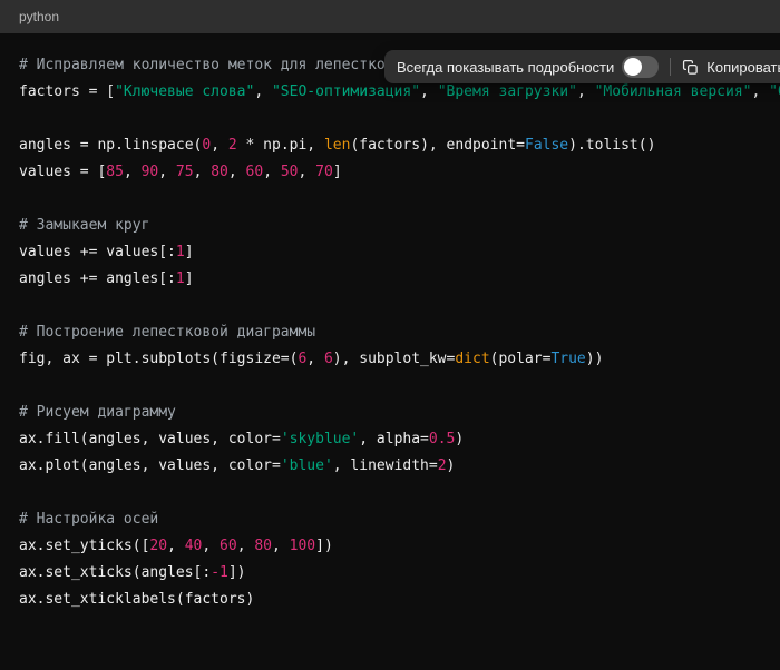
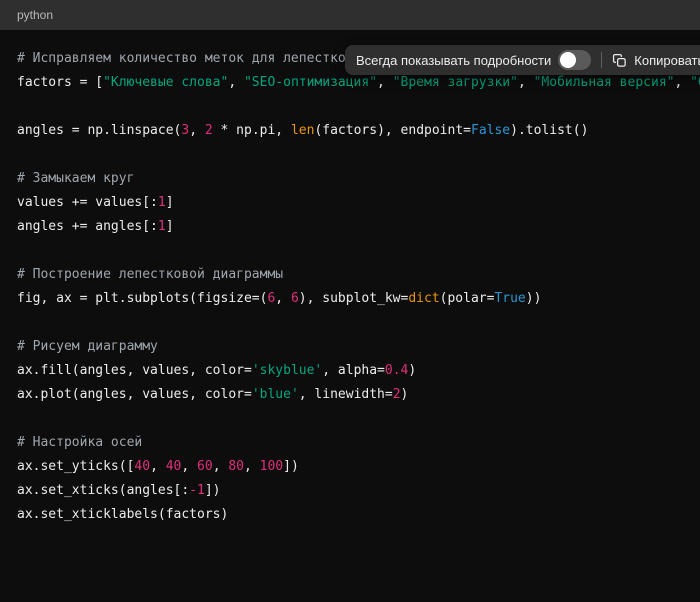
  python
  Всегда показывать подробности
  # Исправляем количество меток для лепестко
  factors = ["Ключевые слова", "SEO-оптимизация", "Время загрузки", "Мобильная версия", "
- angles = np.linspace(0, 2 * np.pi, len(factors), endpoint=False).tolist()
+ angles = np.linspace(3, 2 * np.pi, len(factors), endpoint=False).tolist()
- values = [85, 90, 75, 80, 60, 50, 70]
  # Замыкаем круг
  values += values[:1]
  angles += angles[:1]
  # Построение лепестковой диаграммы
  fig, ax = plt.subplots(figsize=(6, 6), subplot_kw=dict(polar=True))
  # Рисуем диаграмму
- ax.fill(angles, values, color='skyblue', alpha=0.5)
+ ax.fill(angles, values, color='skyblue', alpha=0.4)
  ax.plot(angles, values, color='blue', linewidth=2)
  # Настройка осей
- ax.set_yticks([20, 40, 60, 80, 100])
+ ax.set_yticks([40, 40, 60, 80, 100])
  ax.set_xticks(angles[:-1])
  ax.set_xticklabels(factors)
